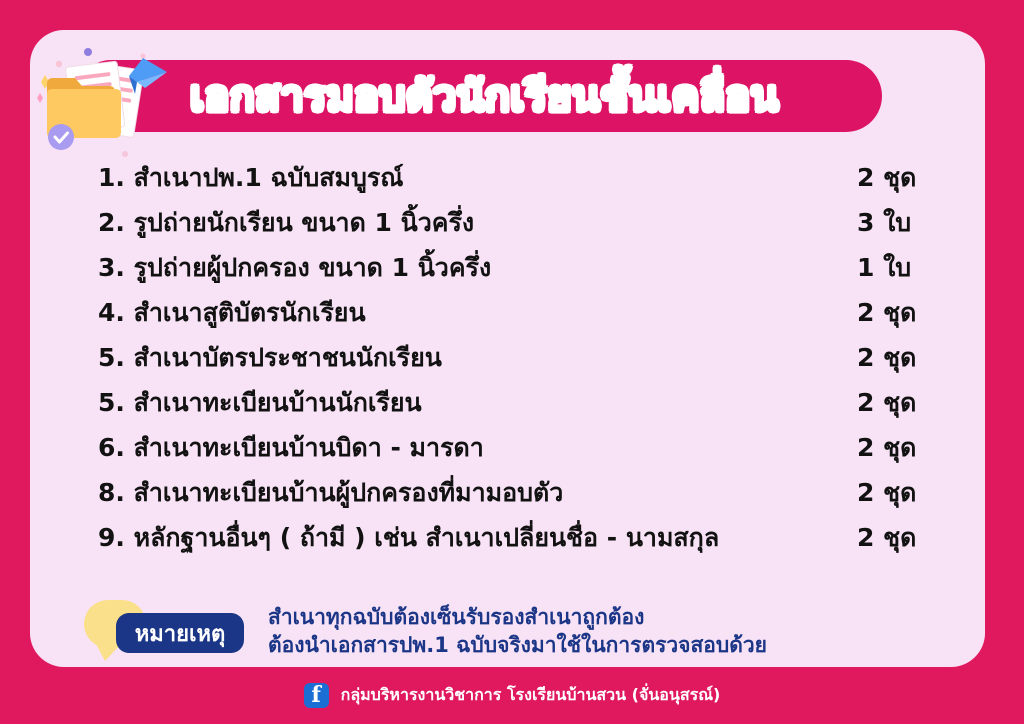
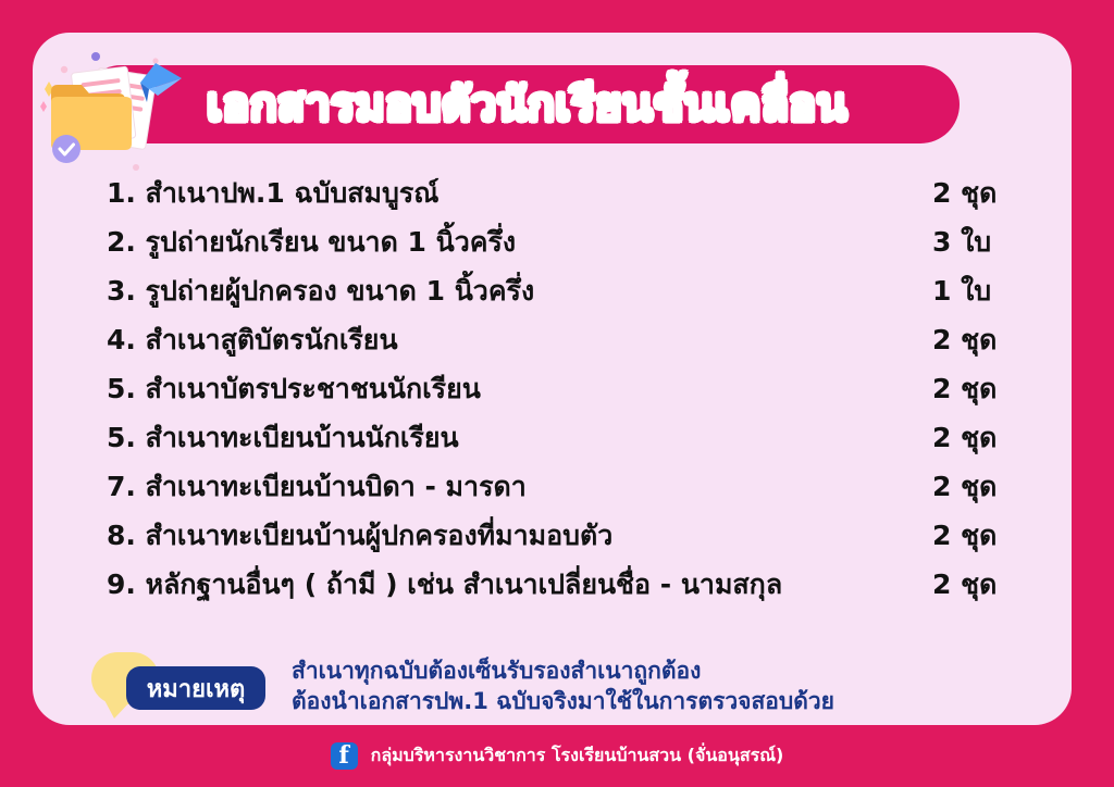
  เอกสารมอบตัวนักเรียนชั้นเคลื่อน
  1. สำเนาปพ.1 ฉบับสมบูรณ์
  2 ชุด
  2. รูปถ่ายนักเรียน ขนาด 1 นิ้วครึ่ง
  3 ใบ
  3. รูปถ่ายผู้ปกครอง ขนาด 1 นิ้วครึ่ง
  1 ใบ
  4. สำเนาสูติบัตรนักเรียน
  2 ชุด
  5. สำเนาบัตรประชาชนนักเรียน
  2 ชุด
  5. สำเนาทะเบียนบ้านนักเรียน
  2 ชุด
- 6. สำเนาทะเบียนบ้านบิดา - มารดา
+ 7. สำเนาทะเบียนบ้านบิดา - มารดา
  2 ชุด
  8. สำเนาทะเบียนบ้านผู้ปกครองที่มามอบตัว
  2 ชุด
  9. หลักฐานอื่นๆ ( ถ้ามี ) เช่น สำเนาเปลี่ยนชื่อ - นามสกุล
  2 ชุด
  หมายเหตุ
  สำเนาทุกฉบับต้องเซ็นรับรองสำเนาถูกต้อง
  ต้องนำเอกสารปพ.1 ฉบับจริงมาใช้ในการตรวจสอบด้วย
  f
  กลุ่มบริหารงานวิชาการ โรงเรียนบ้านสวน (จั่นอนุสรณ์)
